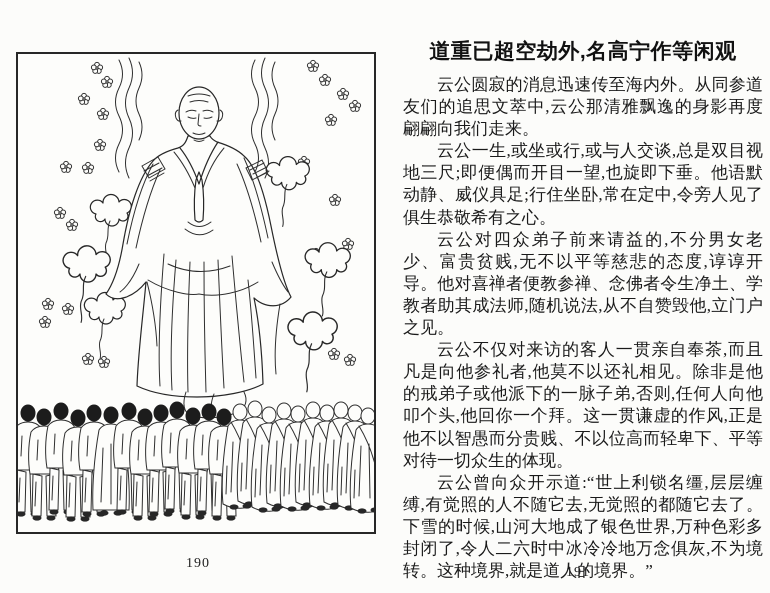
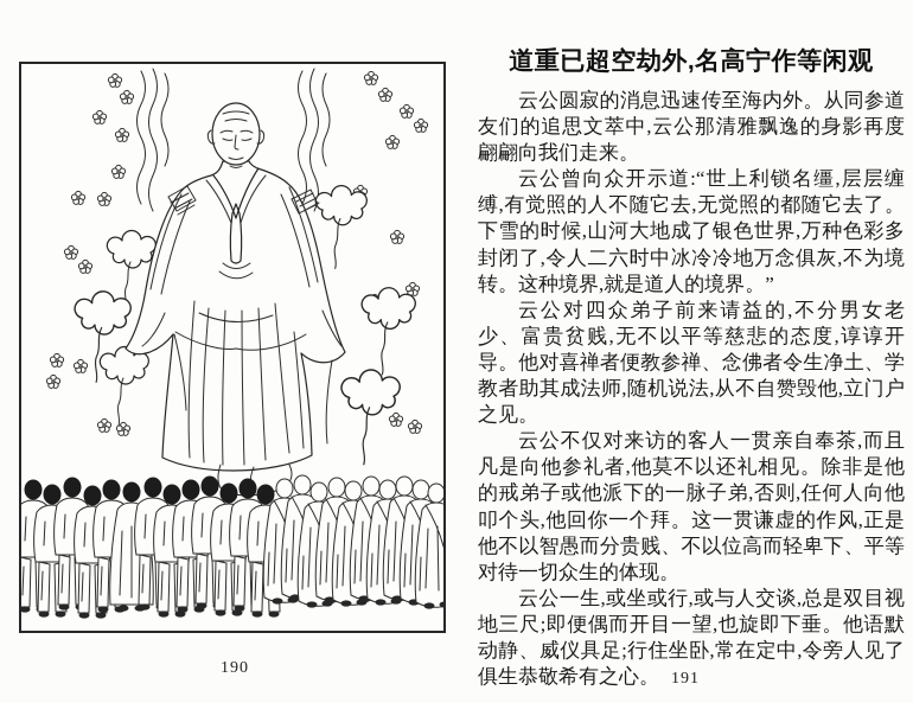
  190
  道重已超空劫外,名高宁作等闲观
  云公圆寂的消息迅速传至海内外。从同参道友们的追思文萃中,云公那清雅飘逸的身影再度翩翩向我们走来。
- 云公一生,或坐或行,或与人交谈,总是双目视地三尺;即便偶而开目一望,也旋即下垂。他语默动静、威仪具足;行住坐卧,常在定中,令旁人见了俱生恭敬希有之心。
+ 云公曾向众开示道:“世上利锁名缰,层层缠缚,有觉照的人不随它去,无觉照的都随它去了。下雪的时候,山河大地成了银色世界,万种色彩多封闭了,令人二六时中冰冷冷地万念俱灰,不为境转。这种境界,就是道人的境界。”
  云公对四众弟子前来请益的,不分男女老少、富贵贫贱,无不以平等慈悲的态度,谆谆开导。他对喜禅者便教参禅、念佛者令生净土、学教者助其成法师,随机说法,从不自赞毁他,立门户之见。
  云公不仅对来访的客人一贯亲自奉茶,而且凡是向他参礼者,他莫不以还礼相见。除非是他的戒弟子或他派下的一脉子弟,否则,任何人向他叩个头,他回你一个拜。这一贯谦虚的作风,正是他不以智愚而分贵贱、不以位高而轻卑下、平等对待一切众生的体现。
- 云公曾向众开示道:“世上利锁名缰,层层缠缚,有觉照的人不随它去,无觉照的都随它去了。下雪的时候,山河大地成了银色世界,万种色彩多封闭了,令人二六时中冰冷冷地万念俱灰,不为境转。这种境界,就是道人的境界。”
+ 云公一生,或坐或行,或与人交谈,总是双目视地三尺;即便偶而开目一望,也旋即下垂。他语默动静、威仪具足;行住坐卧,常在定中,令旁人见了俱生恭敬希有之心。
  191
